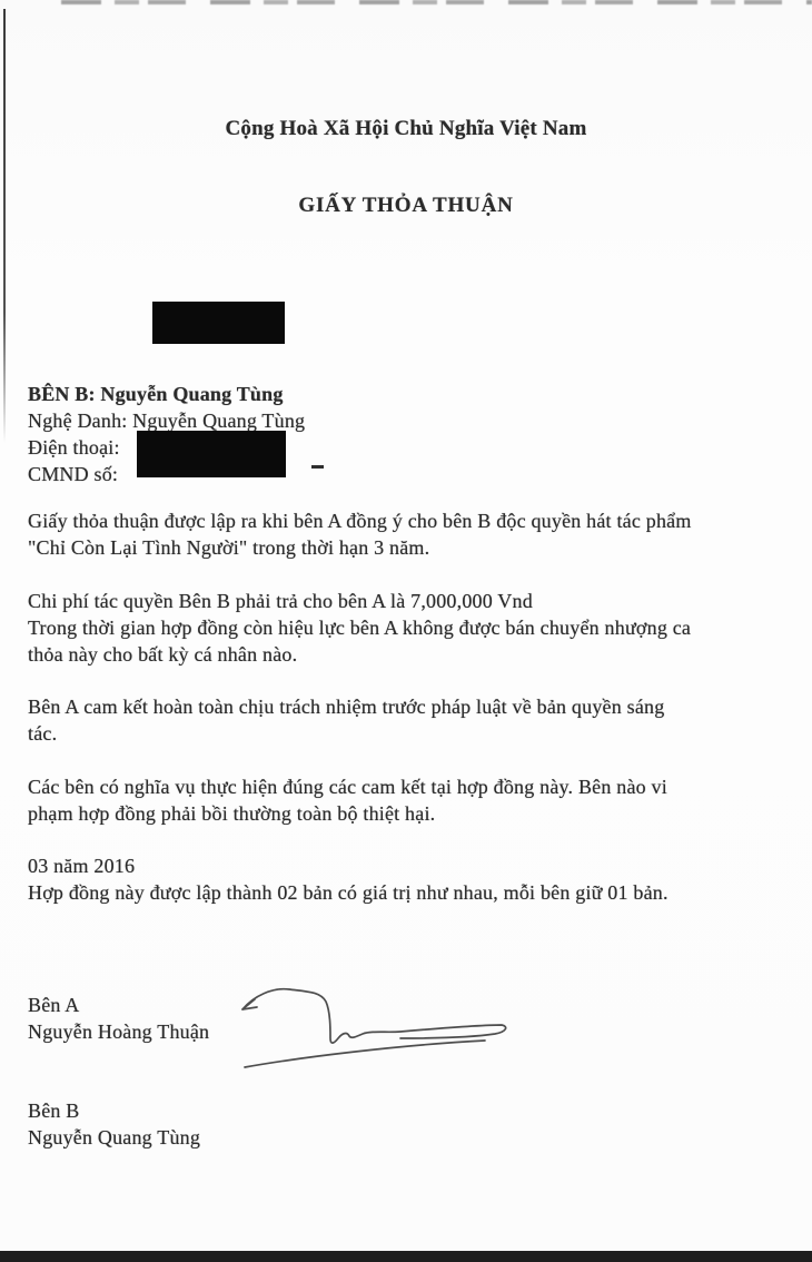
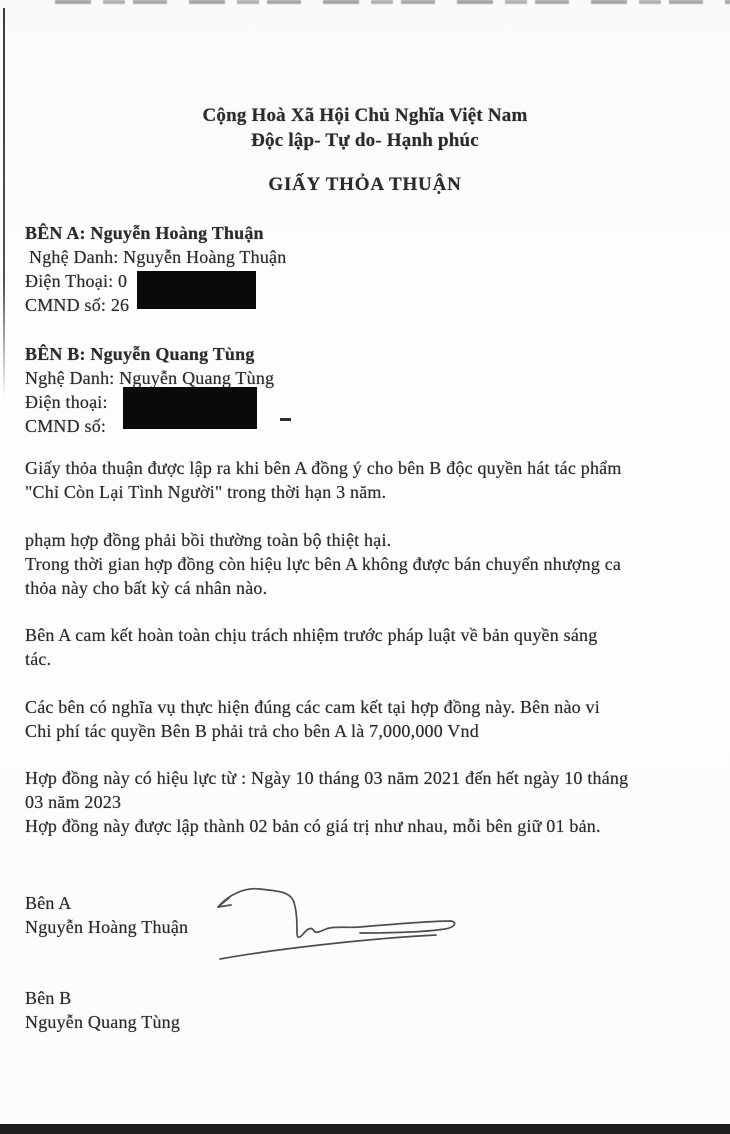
  Cộng Hoà Xã Hội Chủ Nghĩa Việt Nam
+ Độc lập- Tự do- Hạnh phúc
  GIẤY THỎA THUẬN
+ BÊN A: Nguyễn Hoàng Thuận
+ Nghệ Danh: Nguyễn Hoàng Thuận
+ Điện Thoại: 0
+ CMND số: 26
  BÊN B: Nguyễn Quang Tùng
  Nghệ Danh: Nguyễn Quang Tùng
  Điện thoại:
  CMND số:
  Giấy thỏa thuận được lập ra khi bên A đồng ý cho bên B độc quyền hát tác phẩm
  "Chỉ Còn Lại Tình Người" trong thời hạn 3 năm.
- Chi phí tác quyền Bên B phải trả cho bên A là 7,000,000 Vnd
+ phạm hợp đồng phải bồi thường toàn bộ thiệt hại.
  Trong thời gian hợp đồng còn hiệu lực bên A không được bán chuyển nhượng ca
  thỏa này cho bất kỳ cá nhân nào.
  Bên A cam kết hoàn toàn chịu trách nhiệm trước pháp luật về bản quyền sáng
  tác.
  Các bên có nghĩa vụ thực hiện đúng các cam kết tại hợp đồng này. Bên nào vi
- phạm hợp đồng phải bồi thường toàn bộ thiệt hại.
+ Chi phí tác quyền Bên B phải trả cho bên A là 7,000,000 Vnd
+ Hợp đồng này có hiệu lực từ : Ngày 10 tháng 03 năm 2021 đến hết ngày 10 tháng
- 03 năm 2016
+ 03 năm 2023
  Hợp đồng này được lập thành 02 bản có giá trị như nhau, mỗi bên giữ 01 bản.
  Bên A
  Nguyễn Hoàng Thuận
  Bên B
  Nguyễn Quang Tùng
